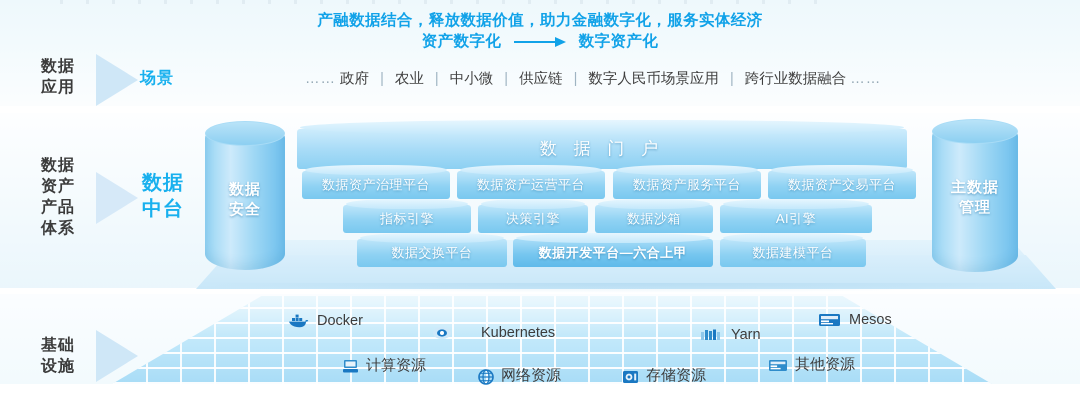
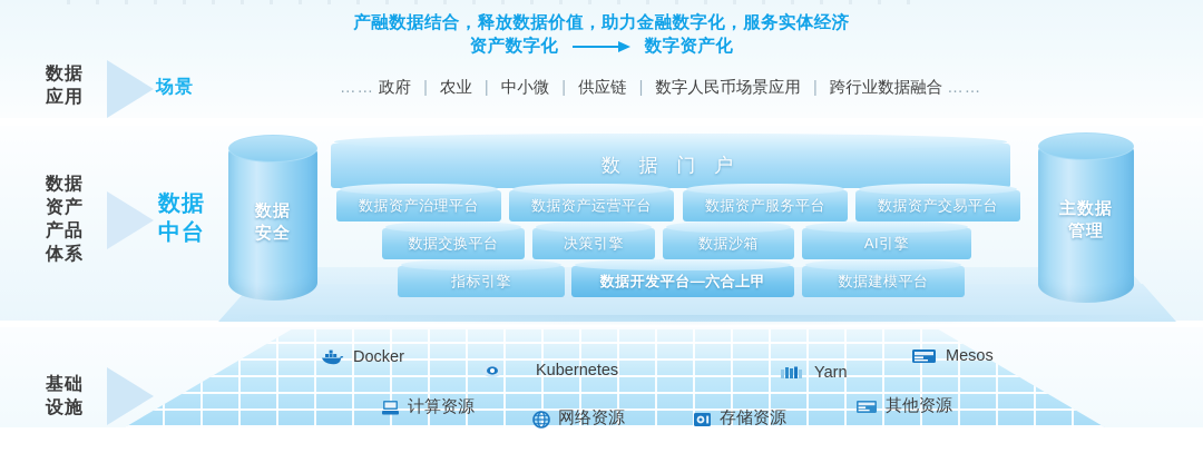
  产融数据结合，释放数据价值，助力金融数字化，服务实体经济
  资产数字化 数字资产化
  数据
  应用
  场景
  …… 政府 | 农业 | 中小微 | 供应链 | 数字人民币场景应用 | 跨行业数据融合 ……
  数据
  资产
  产品
  体系
  数据
  中台
  数据
  安全
  主数据
  管理
  数 据 门 户
  数据资产治理平台
  数据资产运营平台
  数据资产服务平台
  数据资产交易平台
- 指标引擎
+ 数据交换平台
  决策引擎
  数据沙箱
  AI引擎
- 数据交换平台
+ 指标引擎
  数据开发平台—六合上甲
  数据建模平台
  基础
  设施
  Docker
  Kubernetes
  Yarn
  Mesos
  计算资源
  网络资源
  存储资源
  其他资源
